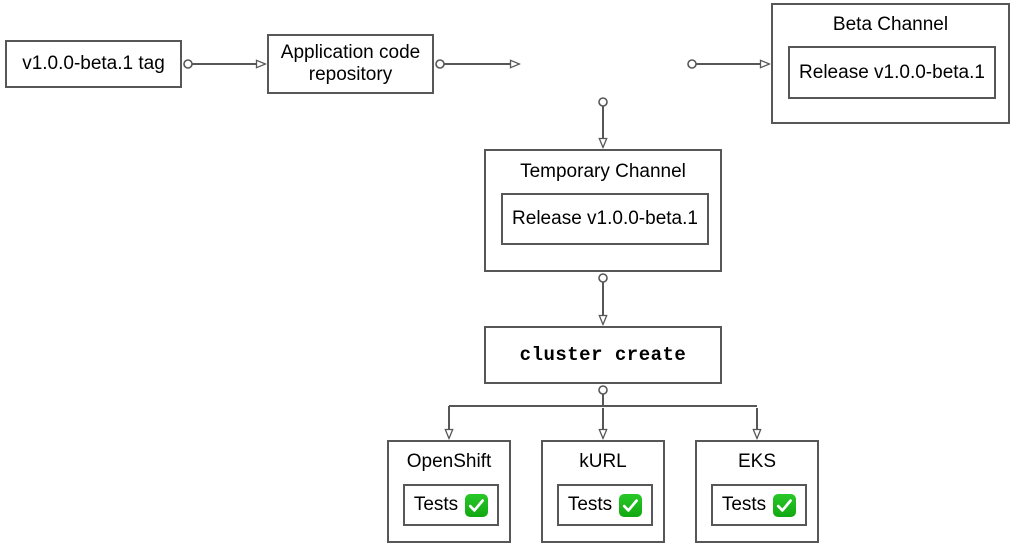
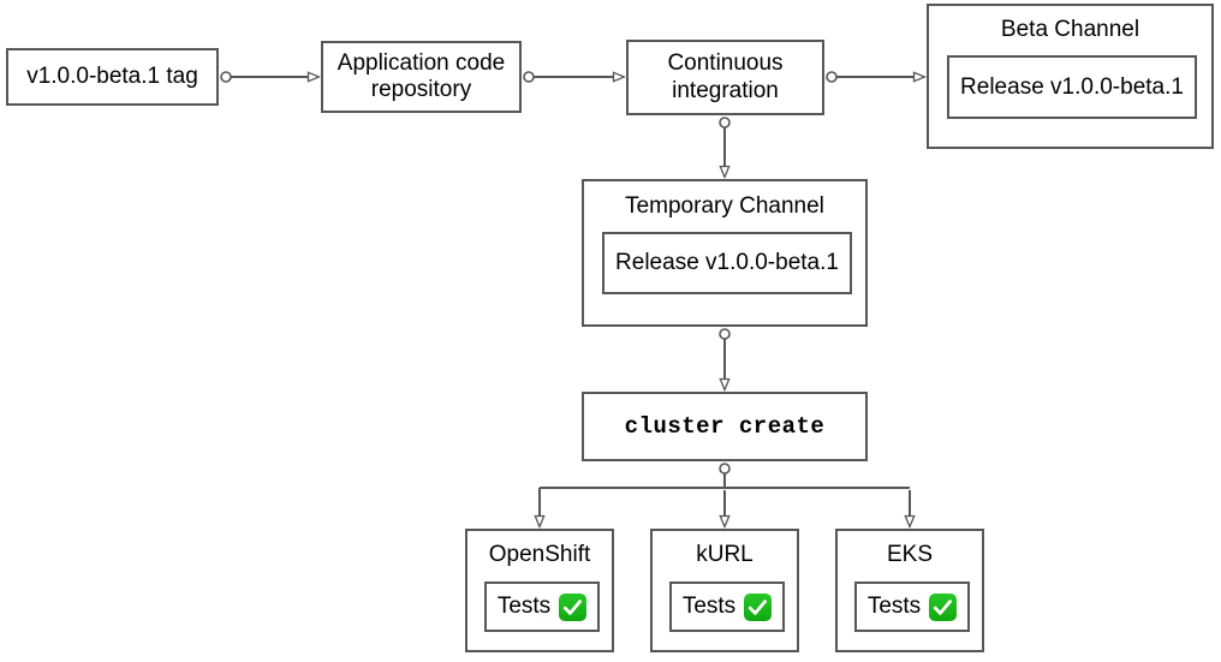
  v1.0.0-beta.1 tag
  Application code repository
+ Continuous integration
  Beta Channel
  Release v1.0.0-beta.1
  Temporary Channel
  Release v1.0.0-beta.1
  cluster create
  OpenShift
  Tests
  kURL
  Tests
  EKS
  Tests
